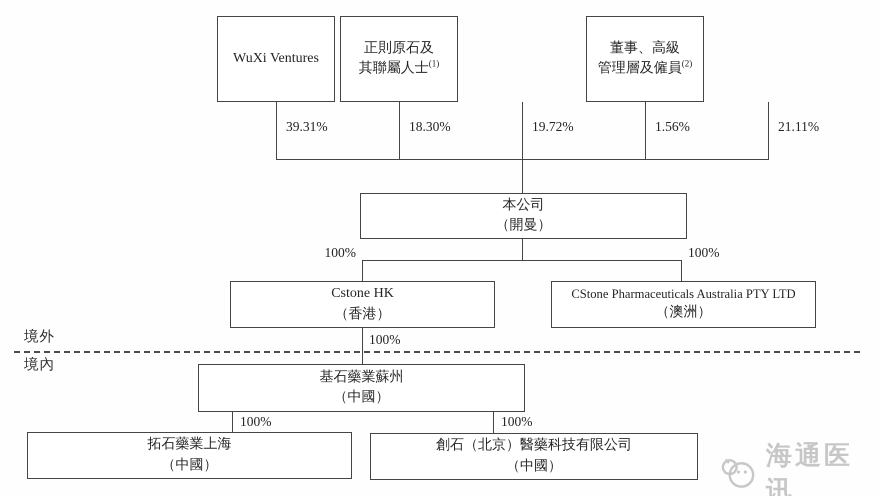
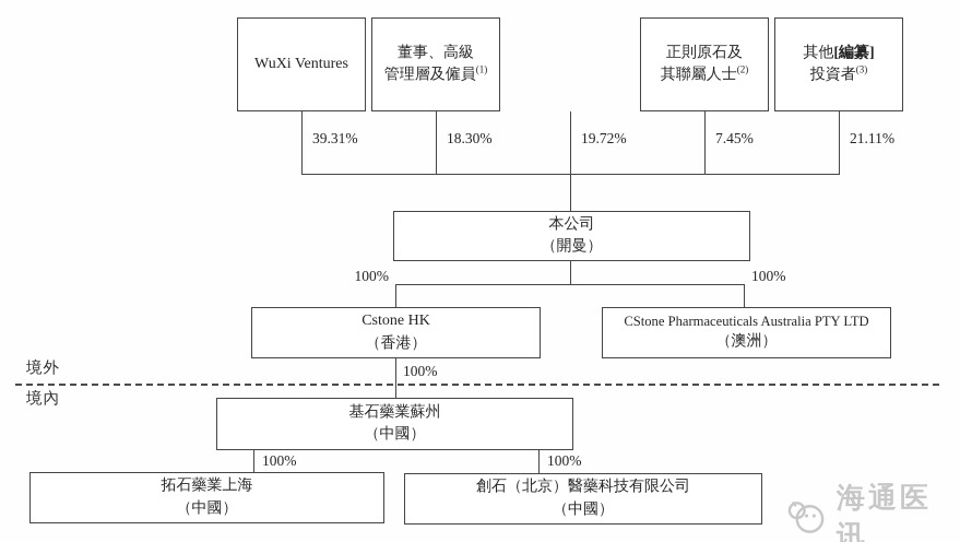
  WuXi Ventures
- 正則原石及
+ 董事、高級
- 其聯屬人士(1)
+ 管理層及僱員(1)
- 董事、高級
+ 正則原石及
- 管理層及僱員(2)
+ 其聯屬人士(2)
+ 其他[編纂]
+ 投資者(3)
  39.31%
  18.30%
  19.72%
- 1.56%
+ 7.45%
  21.11%
  本公司
  （開曼）
  100%
  100%
  Cstone HK
  （香港）
  CStone Pharmaceuticals Australia PTY LTD
  （澳洲）
  境外
  境內
  100%
  基石藥業蘇州
  （中國）
  100%
  100%
  拓石藥業上海
  （中國）
  創石（北京）醫藥科技有限公司
  （中國）
  海通医讯
